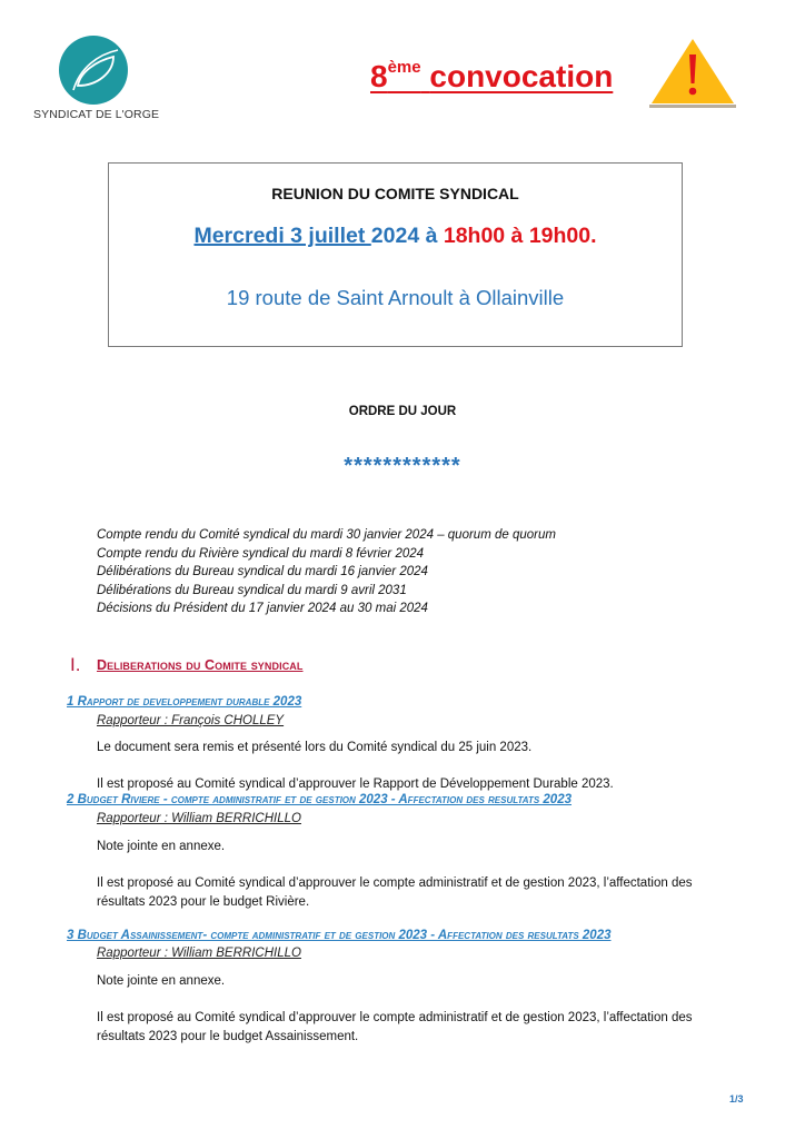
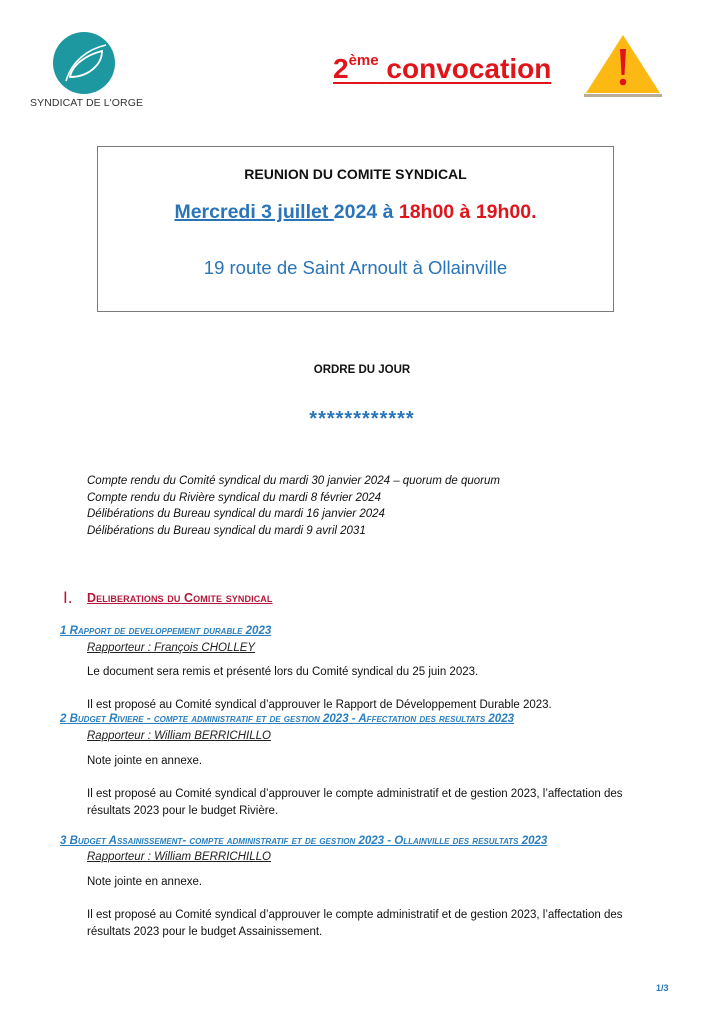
  SYNDICAT DE L'ORGE
- 8ème convocation
+ 2ème convocation
  REUNION DU COMITE SYNDICAL
  Mercredi 3 juillet 2024 à 18h00 à 19h00.
  19 route de Saint Arnoult à Ollainville
  ORDRE DU JOUR
  ************
  Compte rendu du Comité syndical du mardi 30 janvier 2024 – quorum de quorum
  Compte rendu du Rivière syndical du mardi 8 février 2024
  Délibérations du Bureau syndical du mardi 16 janvier 2024
  Délibérations du Bureau syndical du mardi 9 avril 2031
- Décisions du Président du 17 janvier 2024 au 30 mai 2024
  I.
  Deliberations du Comite syndical
  1 Rapport de developpement durable 2023
  Rapporteur : François CHOLLEY
  Le document sera remis et présenté lors du Comité syndical du 25 juin 2023.
  Il est proposé au Comité syndical d’approuver le Rapport de Développement Durable 2023.
  2 Budget Riviere - compte administratif et de gestion 2023 - Affectation des resultats 2023
  Rapporteur : William BERRICHILLO
  Note jointe en annexe.
  Il est proposé au Comité syndical d’approuver le compte administratif et de gestion 2023, l’affectation des résultats 2023 pour le budget Rivière.
- 3 Budget Assainissement- compte administratif et de gestion 2023 - Affectation des resultats 2023
+ 3 Budget Assainissement- compte administratif et de gestion 2023 - Ollainville des resultats 2023
  Rapporteur : William BERRICHILLO
  Note jointe en annexe.
  Il est proposé au Comité syndical d’approuver le compte administratif et de gestion 2023, l’affectation des résultats 2023 pour le budget Assainissement.
  1/3
